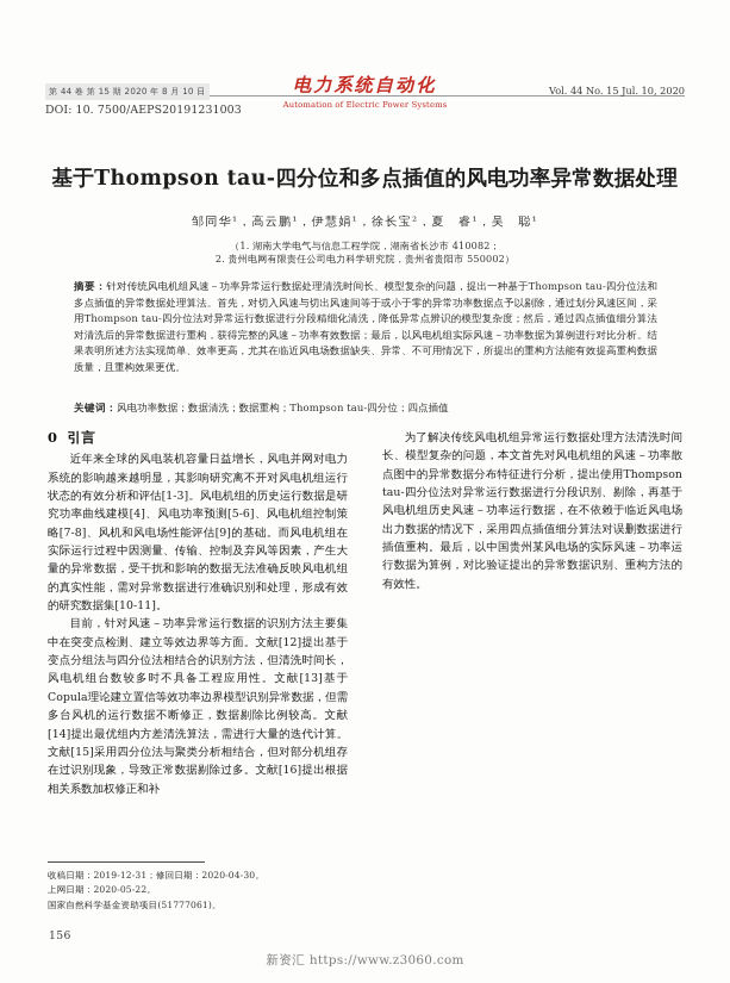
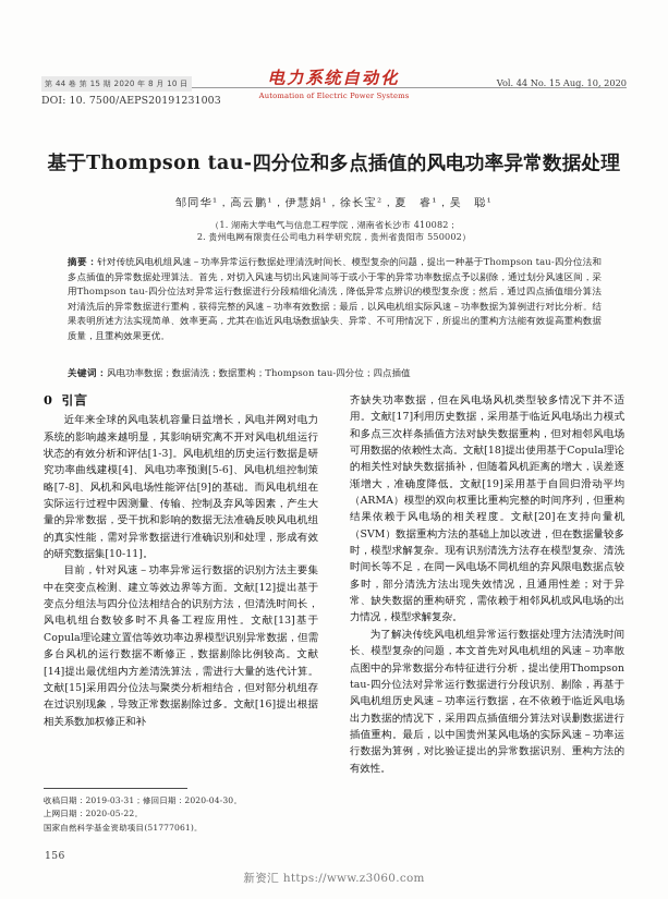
  第 44 卷 第 15 期 2020 年 8 月 10 日
  DOI: 10. 7500/AEPS20191231003
  电力系统自动化
  Automation of Electric Power Systems
- Vol. 44 No. 15 Jul. 10, 2020
+ Vol. 44 No. 15 Aug. 10, 2020
  基于Thompson tau-四分位和多点插值的风电功率异常数据处理
  邹同华¹，高云鹏¹，伊慧娟¹，徐长宝²，夏 睿¹，吴 聪¹
  （1. 湖南大学电气与信息工程学院，湖南省长沙市 410082；
  2. 贵州电网有限责任公司电力科学研究院，贵州省贵阳市 550002）
  摘要：针对传统风电机组风速－功率异常运行数据处理清洗时间长、模型复杂的问题，提出一种基于Thompson tau-四分位法和多点插值的异常数据处理算法。首先，对切入风速与切出风速间等于或小于零的异常功率数据点予以剔除，通过划分风速区间，采用Thompson tau-四分位法对异常运行数据进行分段精细化清洗，降低异常点辨识的模型复杂度；然后，通过四点插值细分算法对清洗后的异常数据进行重构，获得完整的风速－功率有效数据；最后，以风电机组实际风速－功率数据为算例进行对比分析。结果表明所述方法实现简单、效率更高，尤其在临近风电场数据缺失、异常、不可用情况下，所提出的重构方法能有效提高重构数据质量，且重构效果更优。
  关键词：风电功率数据；数据清洗；数据重构；Thompson tau-四分位；四点插值
  0 引言
  近年来全球的风电装机容量日益增长，风电并网对电力系统的影响越来越明显，其影响研究离不开对风电机组运行状态的有效分析和评估[1-3]。风电机组的历史运行数据是研究功率曲线建模[4]、风电功率预测[5-6]、风电机组控制策略[7-8]、风机和风电场性能评估[9]的基础。而风电机组在实际运行过程中因测量、传输、控制及弃风等因素，产生大量的异常数据，受干扰和影响的数据无法准确反映风电机组的真实性能，需对异常数据进行准确识别和处理，形成有效的研究数据集[10-11]。
  目前，针对风速－功率异常运行数据的识别方法主要集中在突变点检测、建立等效边界等方面。文献[12]提出基于变点分组法与四分位法相结合的识别方法，但清洗时间长，风电机组台数较多时不具备工程应用性。文献[13]基于Copula理论建立置信等效功率边界模型识别异常数据，但需多台风机的运行数据不断修正，数据剔除比例较高。文献[14]提出最优组内方差清洗算法，需进行大量的迭代计算。文献[15]采用四分位法与聚类分析相结合，但对部分机组存在过识别现象，导致正常数据剔除过多。文献[16]提出根据相关系数加权修正和补
+ 齐缺失功率数据，但在风电场风机类型较多情况下并不适用。文献[17]利用历史数据，采用基于临近风电场出力模式和多点三次样条插值方法对缺失数据重构，但对相邻风电场可用数据的依赖性太高。文献[18]提出使用基于Copula理论的相关性对缺失数据插补，但随着风机距离的增大，误差逐渐增大，准确度降低。文献[19]采用基于自回归滑动平均（ARMA）模型的双向权重比重构完整的时间序列，但重构结果依赖于风电场的相关程度。文献[20]在支持向量机（SVM）数据重构方法的基础上加以改进，但在数据量较多时，模型求解复杂。现有识别清洗方法存在模型复杂、清洗时间长等不足，在同一风电场不同机组的弃风限电数据点较多时，部分清洗方法出现失效情况，且通用性差；对于异常、缺失数据的重构研究，需依赖于相邻风机或风电场的出力情况，模型求解复杂。
  为了解决传统风电机组异常运行数据处理方法清洗时间长、模型复杂的问题，本文首先对风电机组的风速－功率散点图中的异常数据分布特征进行分析，提出使用Thompson tau-四分位法对异常运行数据进行分段识别、剔除，再基于风电机组历史风速－功率运行数据，在不依赖于临近风电场出力数据的情况下，采用四点插值细分算法对误删数据进行插值重构。最后，以中国贵州某风电场的实际风速－功率运行数据为算例，对比验证提出的异常数据识别、重构方法的有效性。
- 收稿日期：2019-12-31；修回日期：2020-04-30。
+ 收稿日期：2019-03-31；修回日期：2020-04-30。
  上网日期：2020-05-22。
  国家自然科学基金资助项目(51777061)。
  156
  新资汇 https://www.z3060.com
